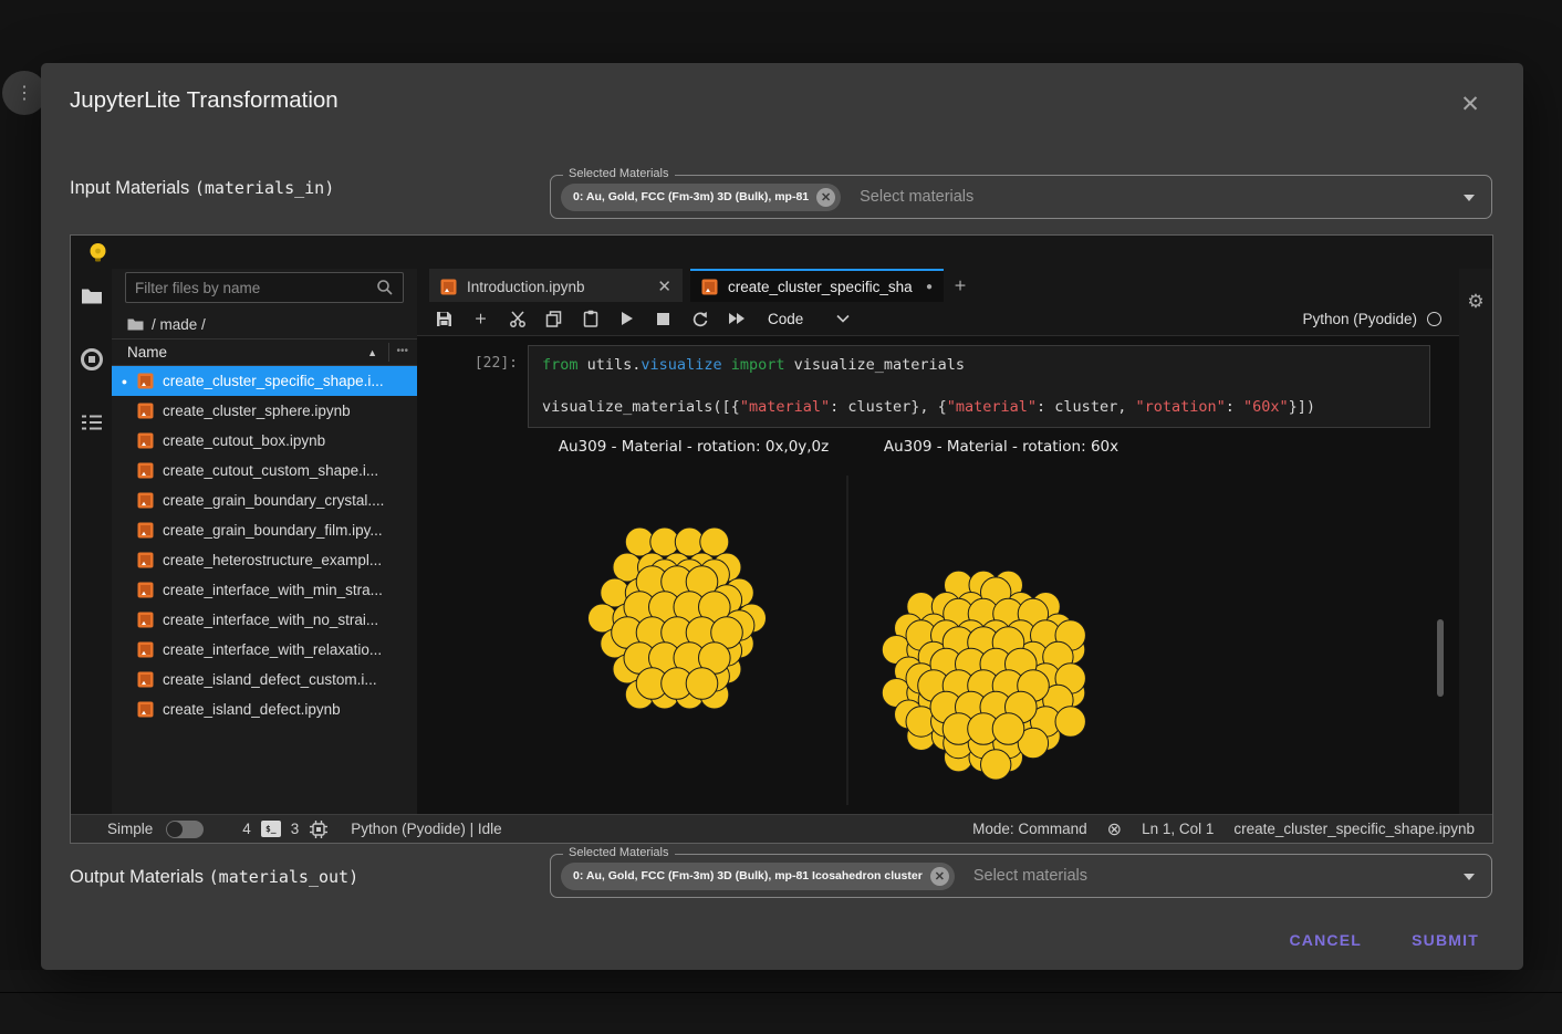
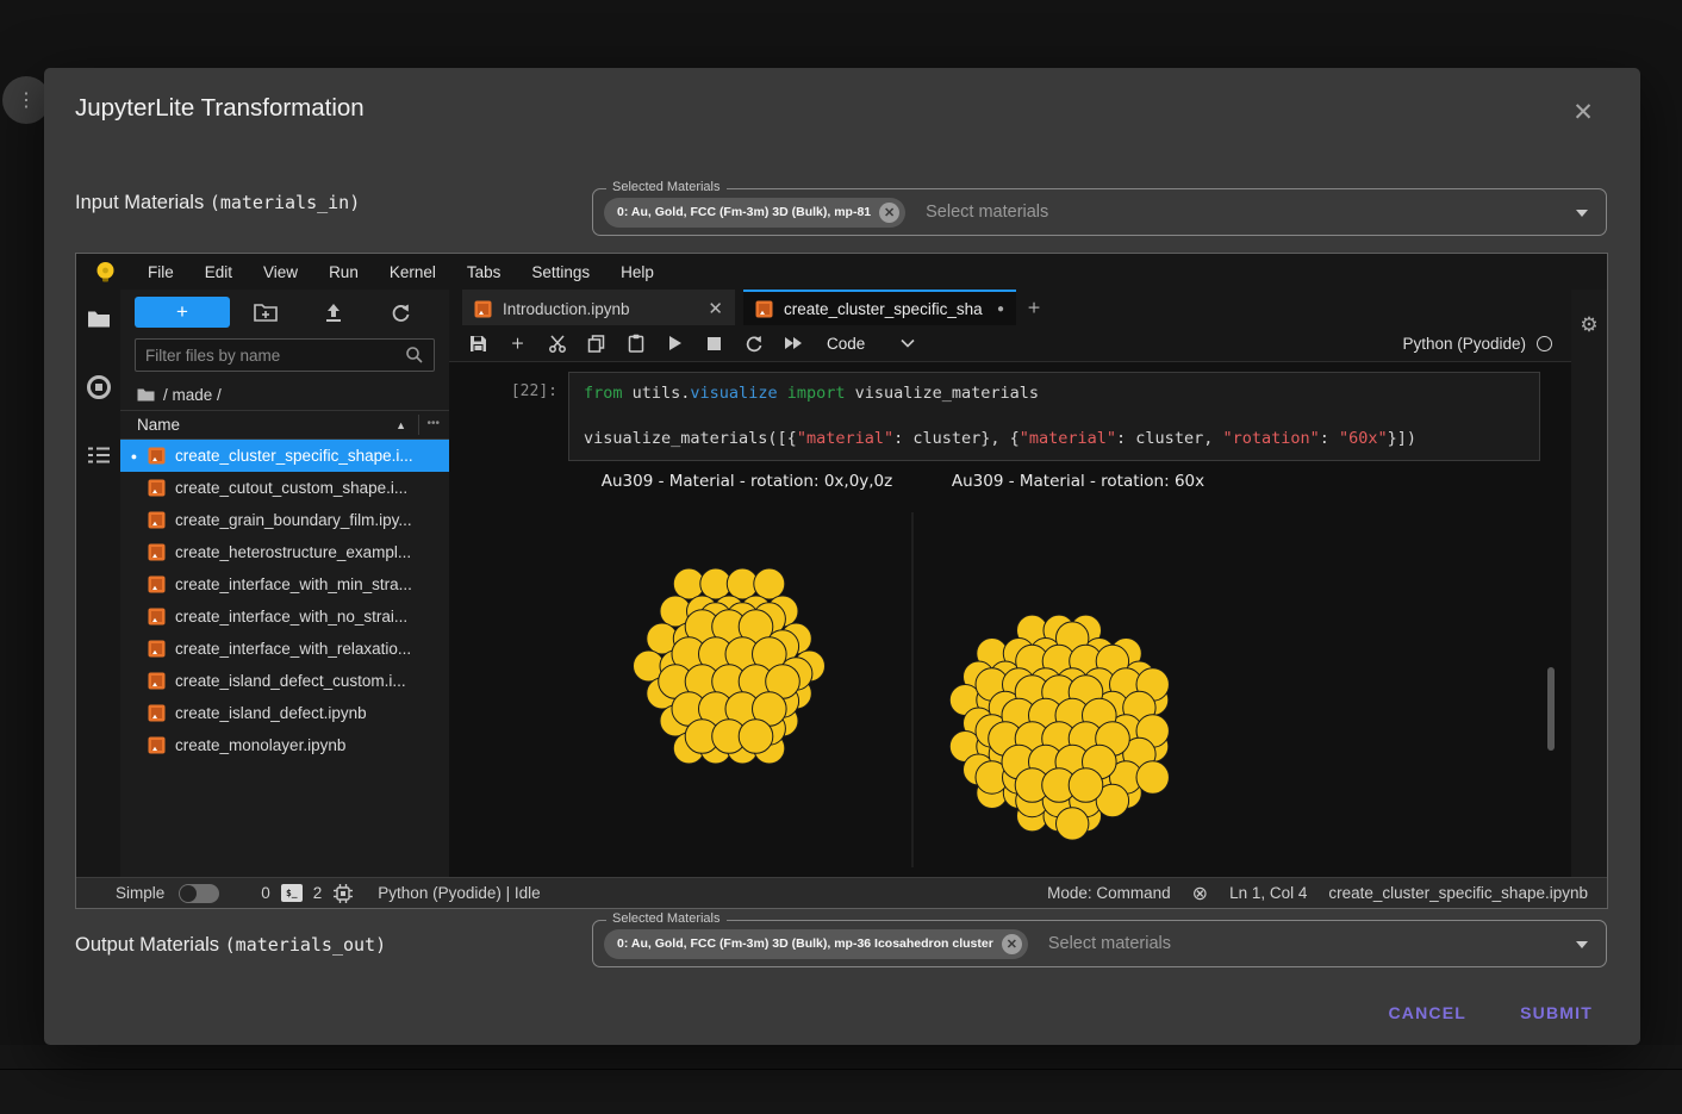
  ⋮
  JupyterLite Transformation
  ✕
  Input Materials (materials_in)
  Selected Materials
  0: Au, Gold, FCC (Fm-3m) 3D (Bulk), mp-81
  ✕
  Select materials
+ File
+ Edit
+ View
+ Run
+ Kernel
+ Tabs
+ Settings
+ Help
+ +
  Filter files by name
  / made /
  Name
  ▲
  •••
  ●
  create_cluster_specific_shape.i...
- create_cluster_sphere.ipynb
- create_cutout_box.ipynb
  create_cutout_custom_shape.i...
- create_grain_boundary_crystal....
  create_grain_boundary_film.ipy...
  create_heterostructure_exampl...
  create_interface_with_min_stra...
  create_interface_with_no_strai...
  create_interface_with_relaxatio...
  create_island_defect_custom.i...
  create_island_defect.ipynb
+ create_monolayer.ipynb
  Introduction.ipynb
  ✕
  create_cluster_specific_sha
  ●
  ＋
  ＋
  Code
  Python (Pyodide)
  [22]:
  from utils.visualize import visualize_materials
  visualize_materials([{"material": cluster}, {"material": cluster, "rotation": "60x"}])
  Au309 - Material - rotation: 0x,0y,0z
  Au309 - Material - rotation: 60x
  ⚙
  Simple
- 4
+ 0
  $_
- 3
+ 2
  Python (Pyodide) | Idle
  Mode: Command
  ⊗
- Ln 1, Col 1
+ Ln 1, Col 4
  create_cluster_specific_shape.ipynb
  Output Materials (materials_out)
  Selected Materials
- 0: Au, Gold, FCC (Fm-3m) 3D (Bulk), mp-81 Icosahedron cluster
+ 0: Au, Gold, FCC (Fm-3m) 3D (Bulk), mp-36 Icosahedron cluster
  ✕
  Select materials
  CANCEL
  SUBMIT
